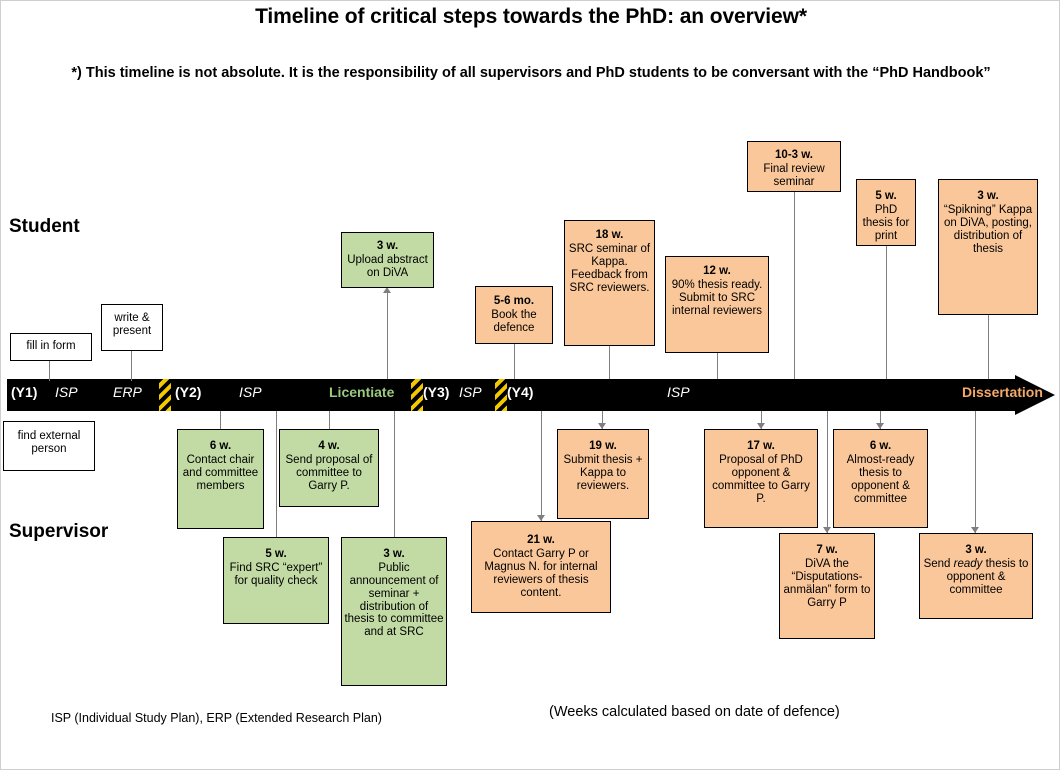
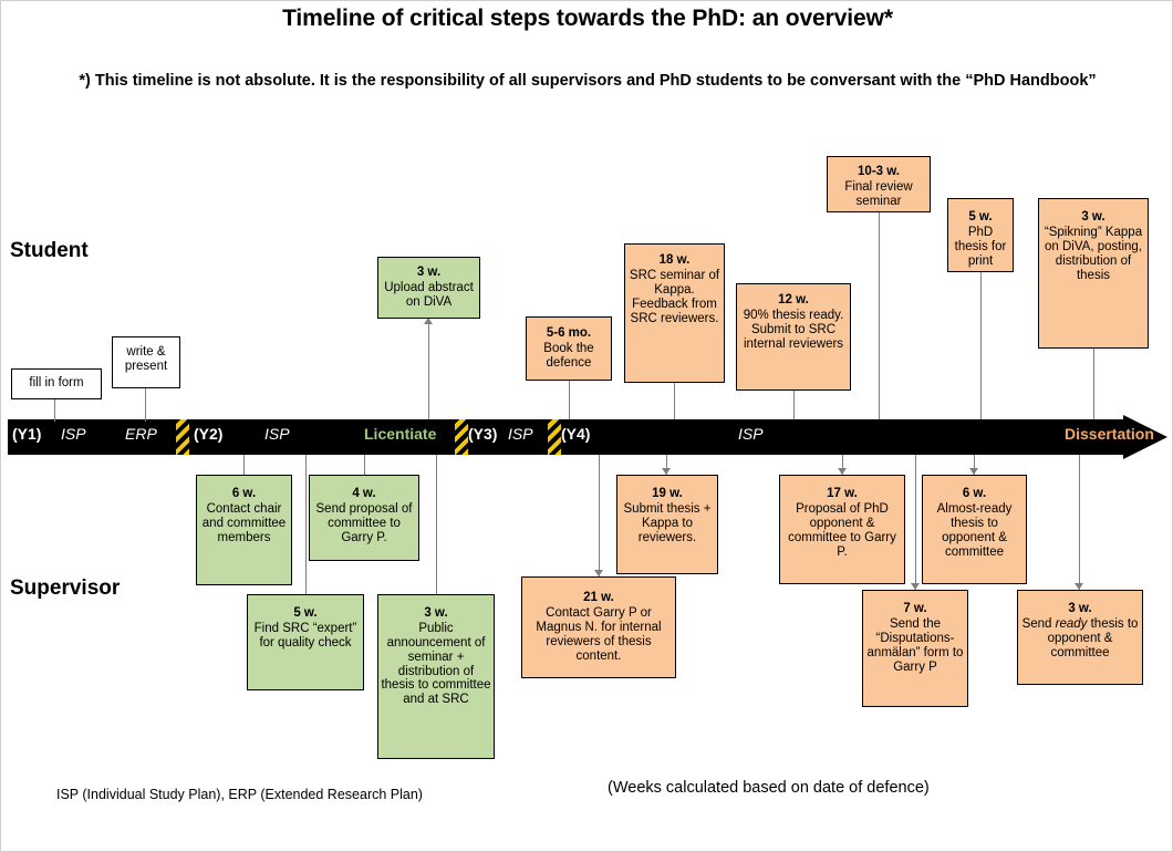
  Timeline of critical steps towards the PhD: an overview*
  *) This timeline is not absolute. It is the responsibility of all supervisors and PhD students to be conversant with the “PhD Handbook”
  Student
  Supervisor
  (Y1)
  ISP
  ERP
  (Y2)
  ISP
  Licentiate
  (Y3)
  ISP
  (Y4)
  ISP
  Dissertation
  fill in form
  write & present
- find external person
  3 w.
  Upload abstract on DiVA
  6 w.
  Contact chair and committee members
  4 w.
  Send proposal of committee to Garry P.
  5 w.
  Find SRC “expert” for quality check
  3 w.
  Public announcement of seminar + distribution of thesis to committee and at SRC
  5-6 mo.
  Book the defence
  18 w.
  SRC seminar of Kappa. Feedback from SRC reviewers.
  12 w.
  90% thesis ready. Submit to SRC internal reviewers
  10-3 w.
  Final review seminar
  5 w.
  PhD thesis for print
  3 w.
  “Spikning” Kappa on DiVA, posting, distribution of thesis
  21 w.
  Contact Garry P or Magnus N. for internal reviewers of thesis content.
  19 w.
  Submit thesis + Kappa to reviewers.
  17 w.
  Proposal of PhD opponent & committee to Garry P.
  6 w.
  Almost-ready thesis to opponent & committee
  7 w.
- DiVA the “Disputations-anmälan” form to Garry P
+ Send the “Disputations-anmälan” form to Garry P
  3 w.
  Send ready thesis to opponent & committee
  ISP (Individual Study Plan), ERP (Extended Research Plan)
  (Weeks calculated based on date of defence)
